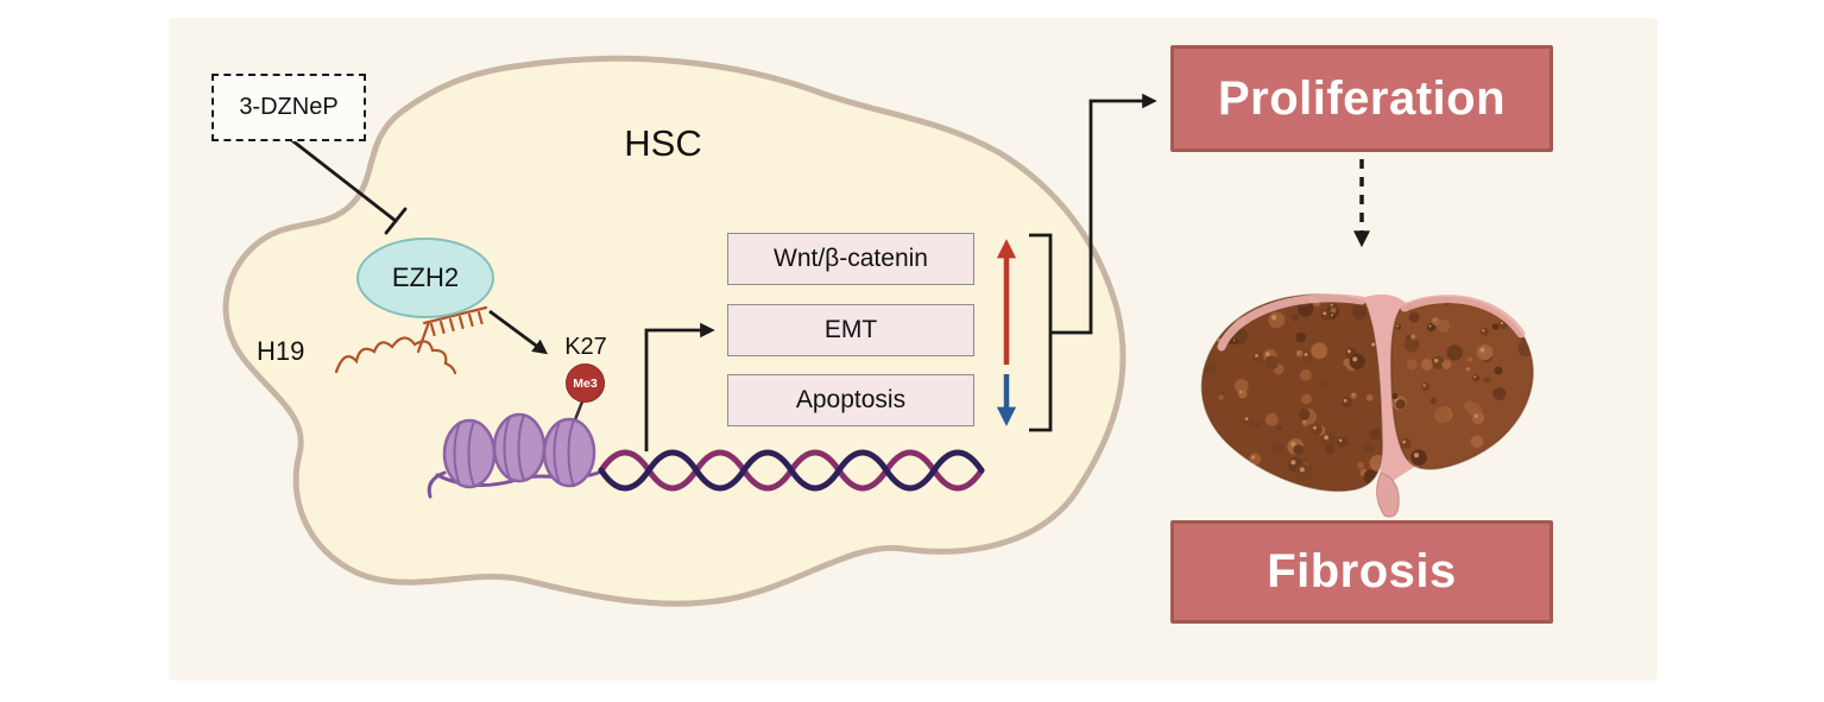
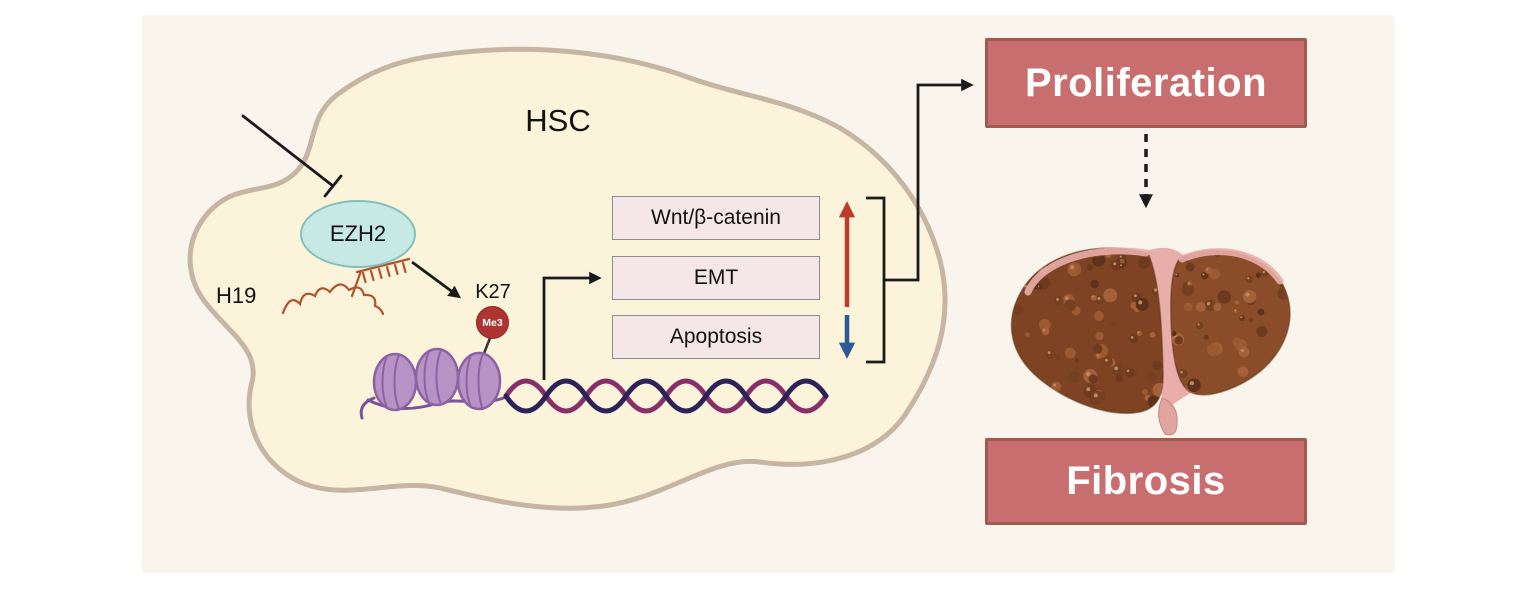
- 3-DZNeP
  HSC
  EZH2
  H19
  K27
  Me3
  Wnt/β-catenin
  EMT
  Apoptosis
  Proliferation
  Fibrosis
